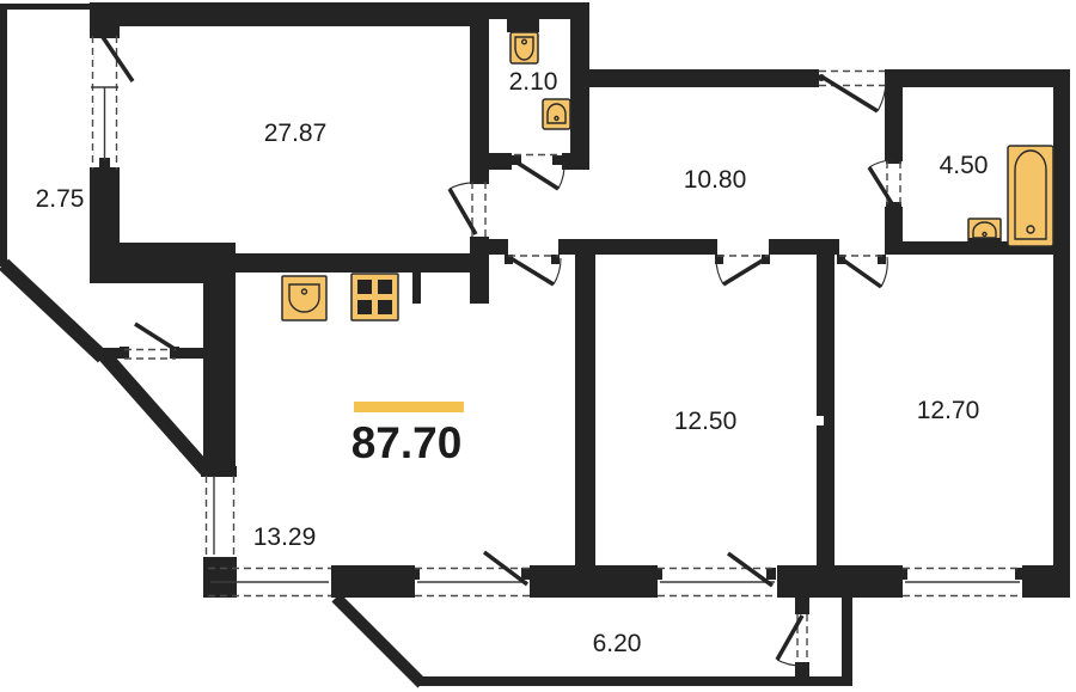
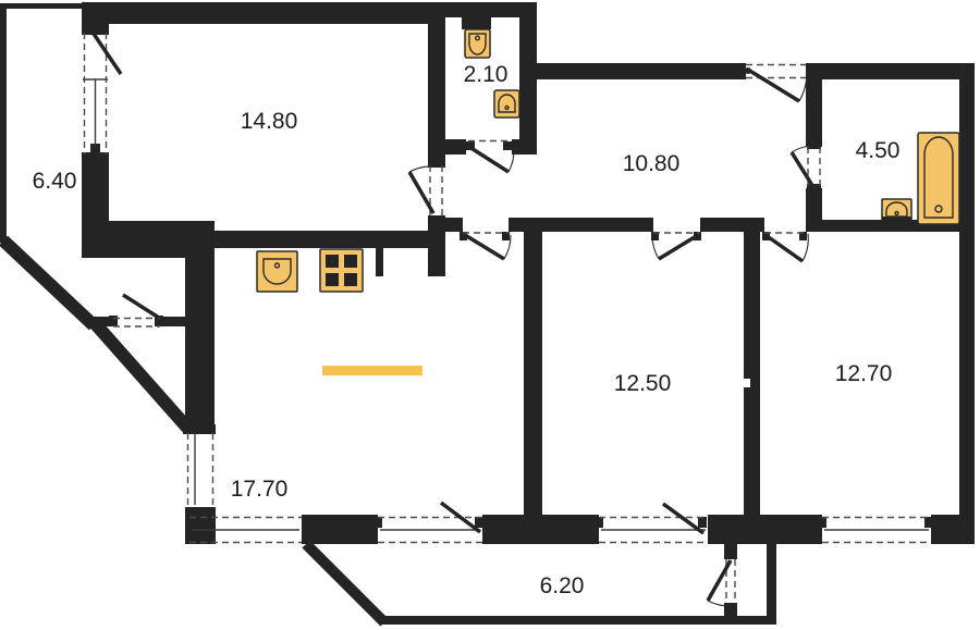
- 2.75
+ 6.40
- 27.87
+ 14.80
  2.10
  10.80
  4.50
  12.50
  12.70
- 13.29
+ 17.70
  6.20
- 87.70
